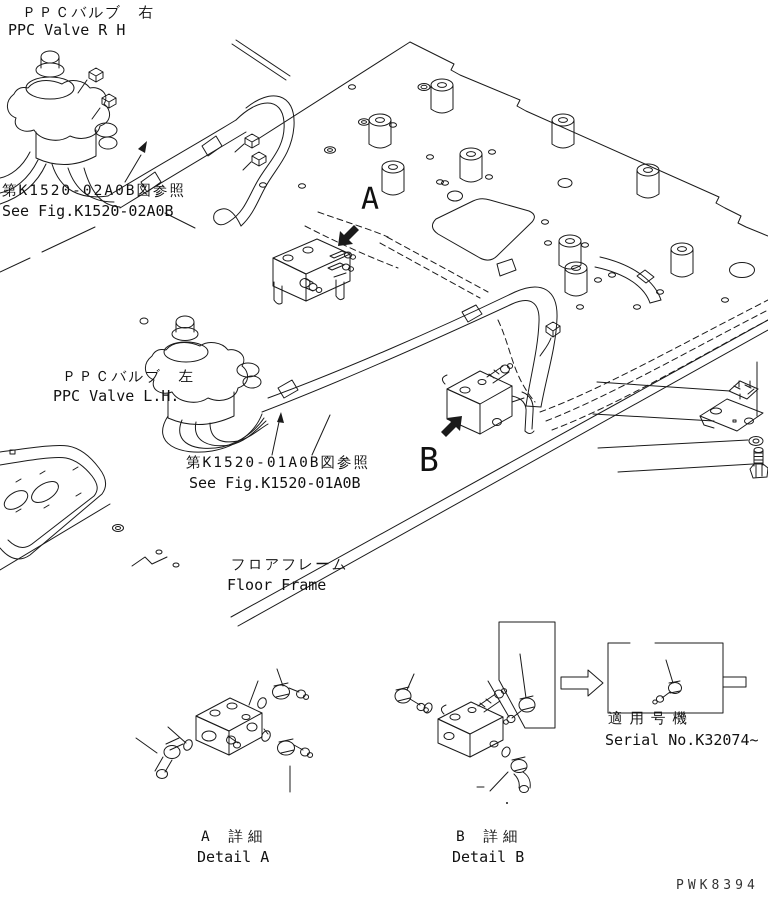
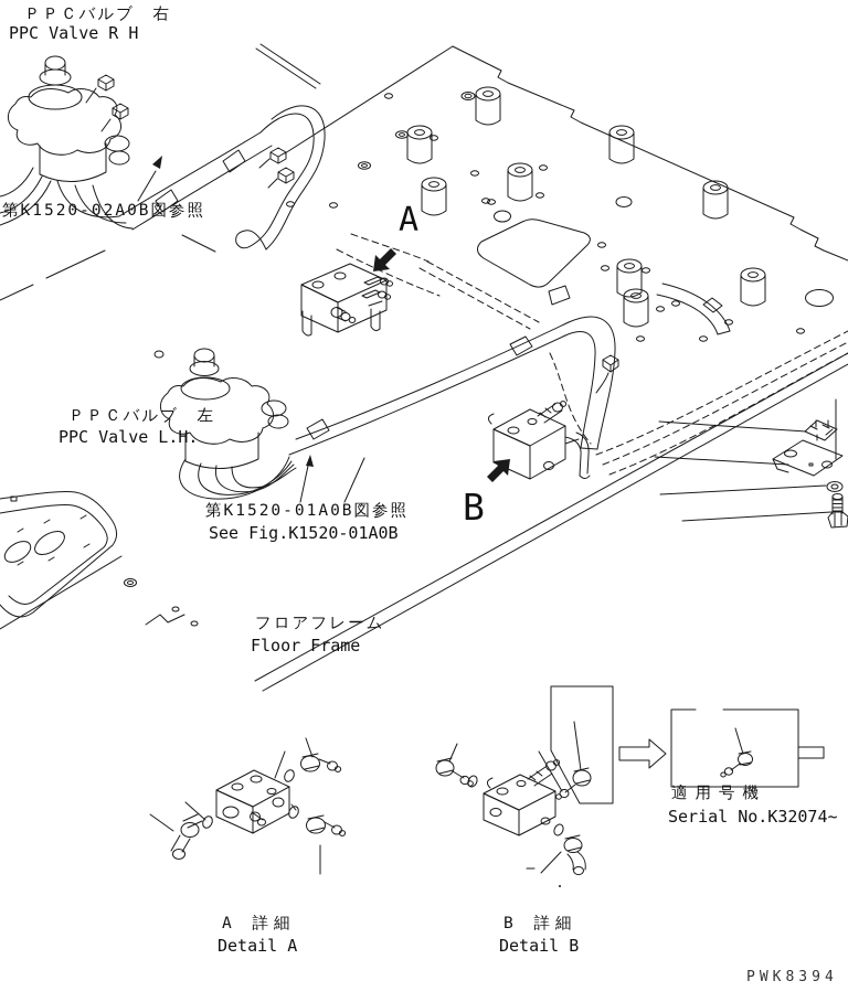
  ＰＰＣバルブ 右
  PPC Valve R H
  第K1520-02A0B図参照
- See Fig.K1520-02A0B
  ＰＰＣバルブ 左
  PPC Valve L.H.
  第K1520-01A0B図参照
  See Fig.K1520-01A0B
  フロアフレーム
  Floor Frame
  A
  B
  適用号機
  Serial No.K32074~
  A 詳細
  Detail A
  B 詳細
  Detail B
  PWK8394
